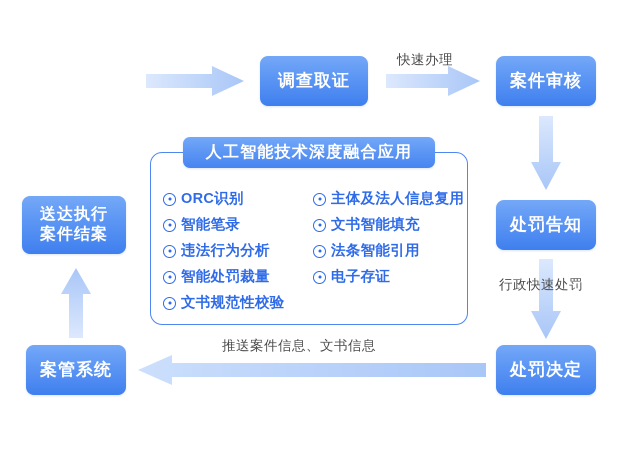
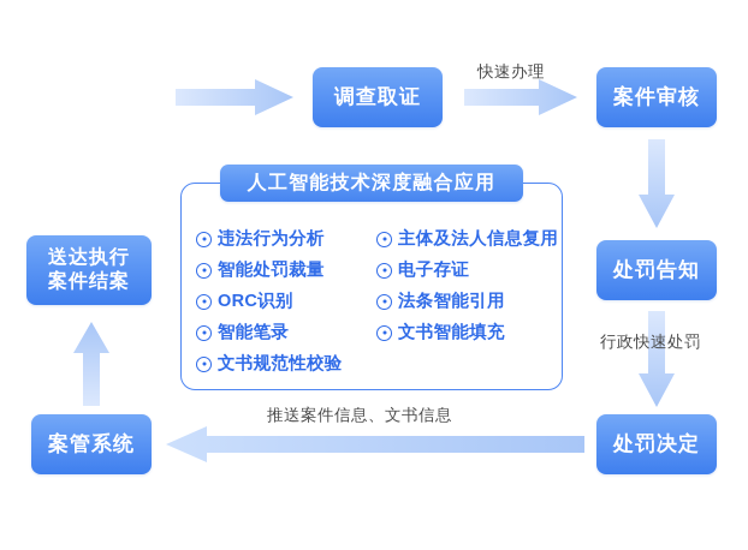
  调查取证
  案件审核
  处罚告知
  处罚决定
  送达执行
  案件结案
  案管系统
  快速办理
  行政快速处罚
  推送案件信息、文书信息
  人工智能技术深度融合应用
- ORC识别
+ 违法行为分析
- 智能笔录
+ 智能处罚裁量
- 违法行为分析
+ ORC识别
- 智能处罚裁量
+ 智能笔录
  文书规范性校验
  主体及法人信息复用
- 文书智能填充
+ 电子存证
  法条智能引用
- 电子存证
+ 文书智能填充
